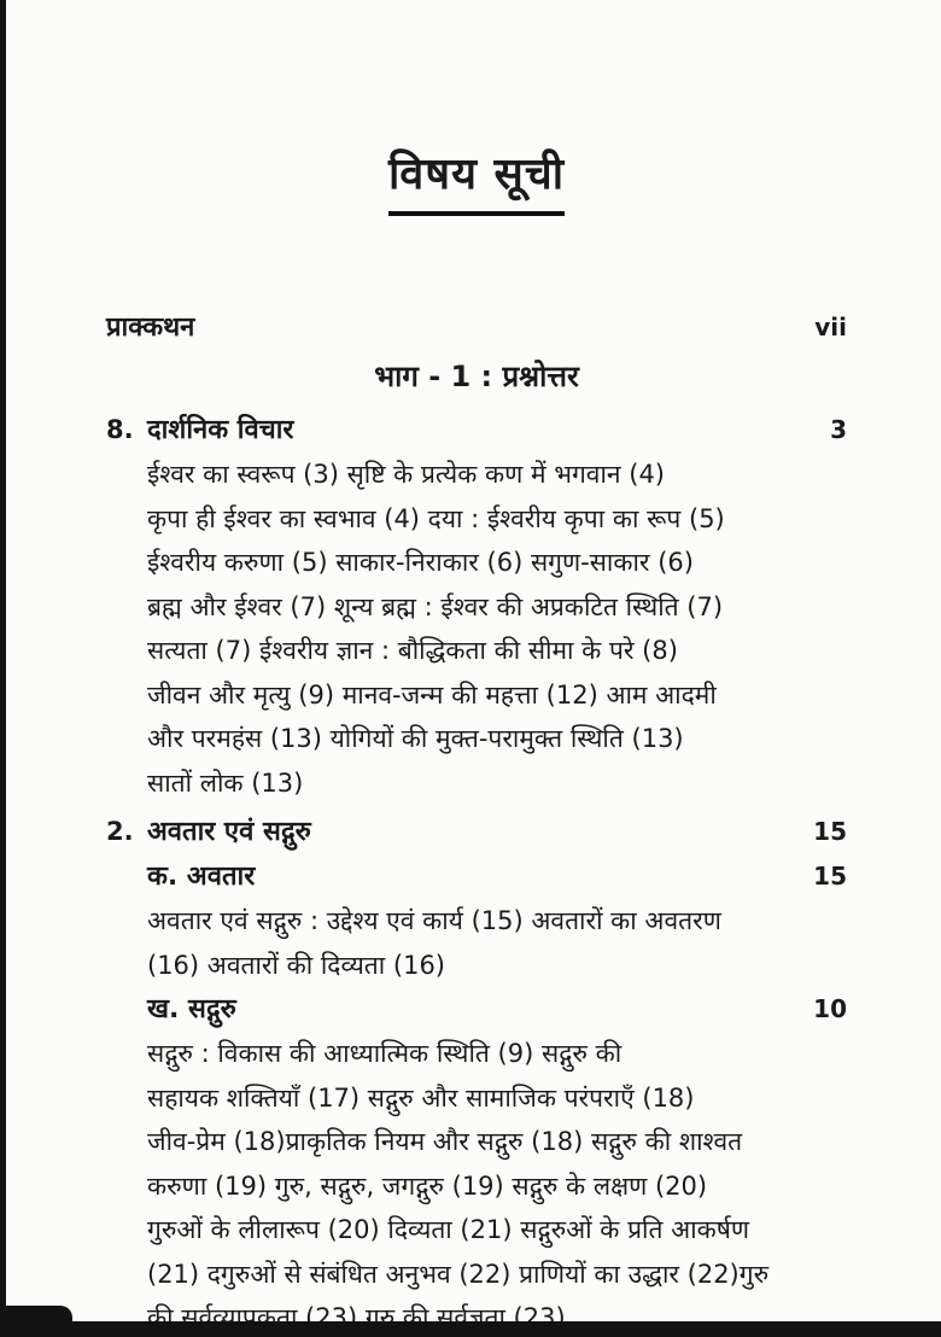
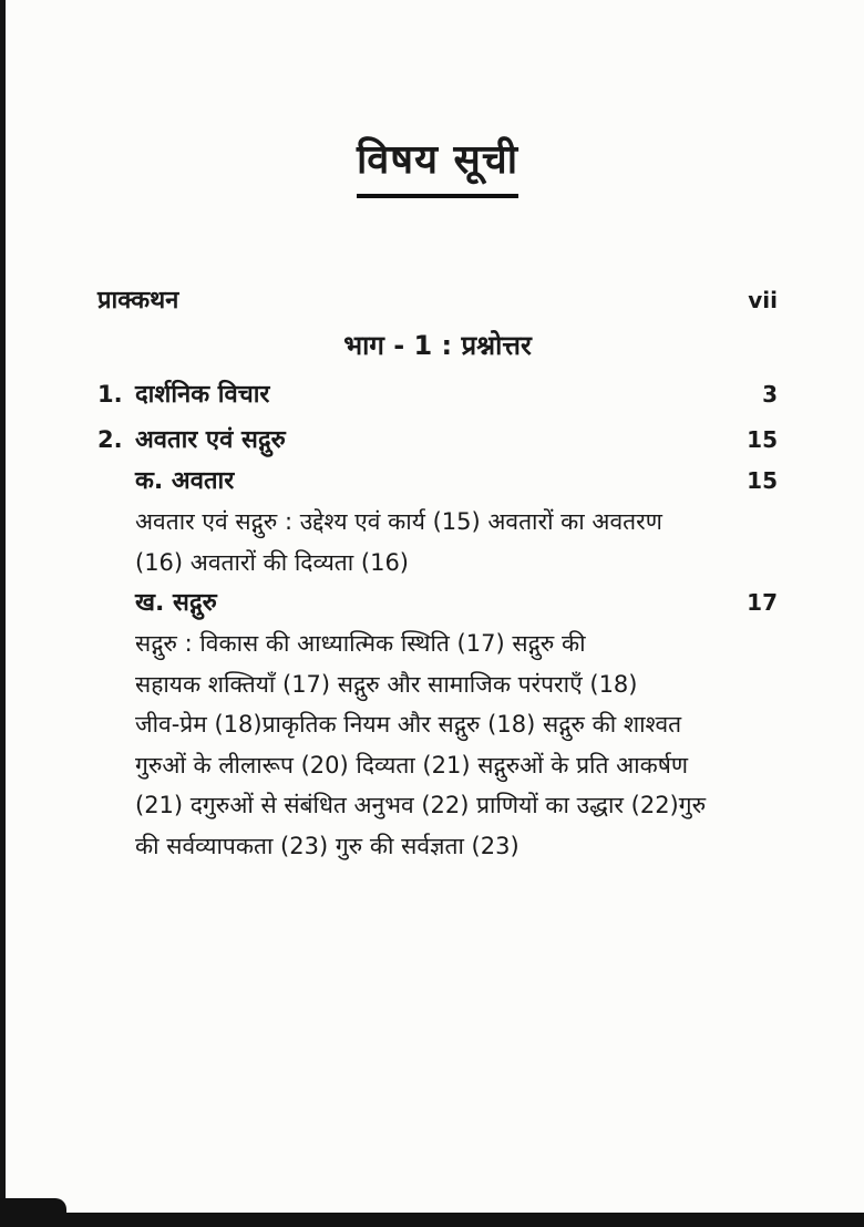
  विषय सूची
  प्राक्कथन
  vii
  भाग - 1 : प्रश्नोत्तर
- 8.
+ 1.
  दार्शनिक विचार
  3
- ईश्वर का स्वरूप (3) सृष्टि के प्रत्येक कण में भगवान (4)
- कृपा ही ईश्वर का स्वभाव (4) दया : ईश्वरीय कृपा का रूप (5)
- ईश्वरीय करुणा (5) साकार-निराकार (6) सगुण-साकार (6)
- ब्रह्म और ईश्वर (7) शून्य ब्रह्म : ईश्वर की अप्रकटित स्थिति (7)
- सत्यता (7) ईश्वरीय ज्ञान : बौद्धिकता की सीमा के परे (8)
- जीवन और मृत्यु (9) मानव-जन्म की महत्ता (12) आम आदमी
- और परमहंस (13) योगियों की मुक्त-परामुक्त स्थिति (13)
- सातों लोक (13)
  2.
  अवतार एवं सद्गुरु
  15
  क. अवतार
  15
  अवतार एवं सद्गुरु : उद्देश्य एवं कार्य (15) अवतारों का अवतरण
  (16) अवतारों की दिव्यता (16)
  ख. सद्गुरु
- 10
+ 17
- सद्गुरु : विकास की आध्यात्मिक स्थिति (9) सद्गुरु की
+ सद्गुरु : विकास की आध्यात्मिक स्थिति (17) सद्गुरु की
  सहायक शक्तियाँ (17) सद्गुरु और सामाजिक परंपराएँ (18)
  जीव-प्रेम (18)प्राकृतिक नियम और सद्गुरु (18) सद्गुरु की शाश्वत
- करुणा (19) गुरु, सद्गुरु, जगद्गुरु (19) सद्गुरु के लक्षण (20)
  गुरुओं के लीलारूप (20) दिव्यता (21) सद्गुरुओं के प्रति आकर्षण
  (21) दगुरुओं से संबंधित अनुभव (22) प्राणियों का उद्धार (22)गुरु
  की सर्वव्यापकता (23) गुरु की सर्वज्ञता (23)
